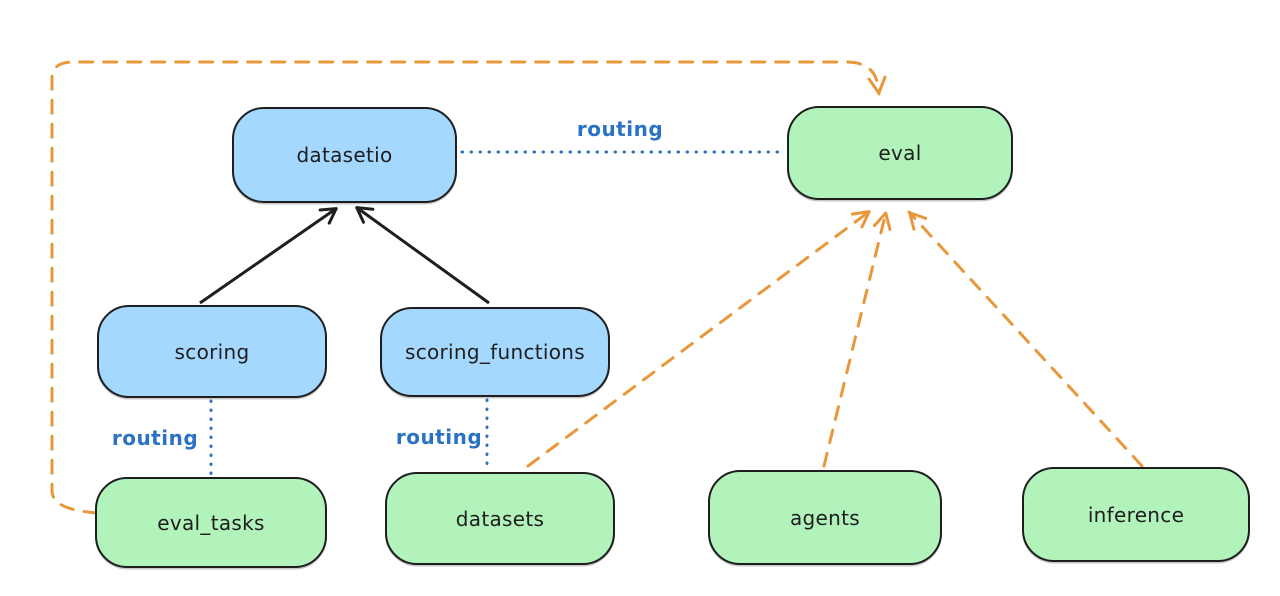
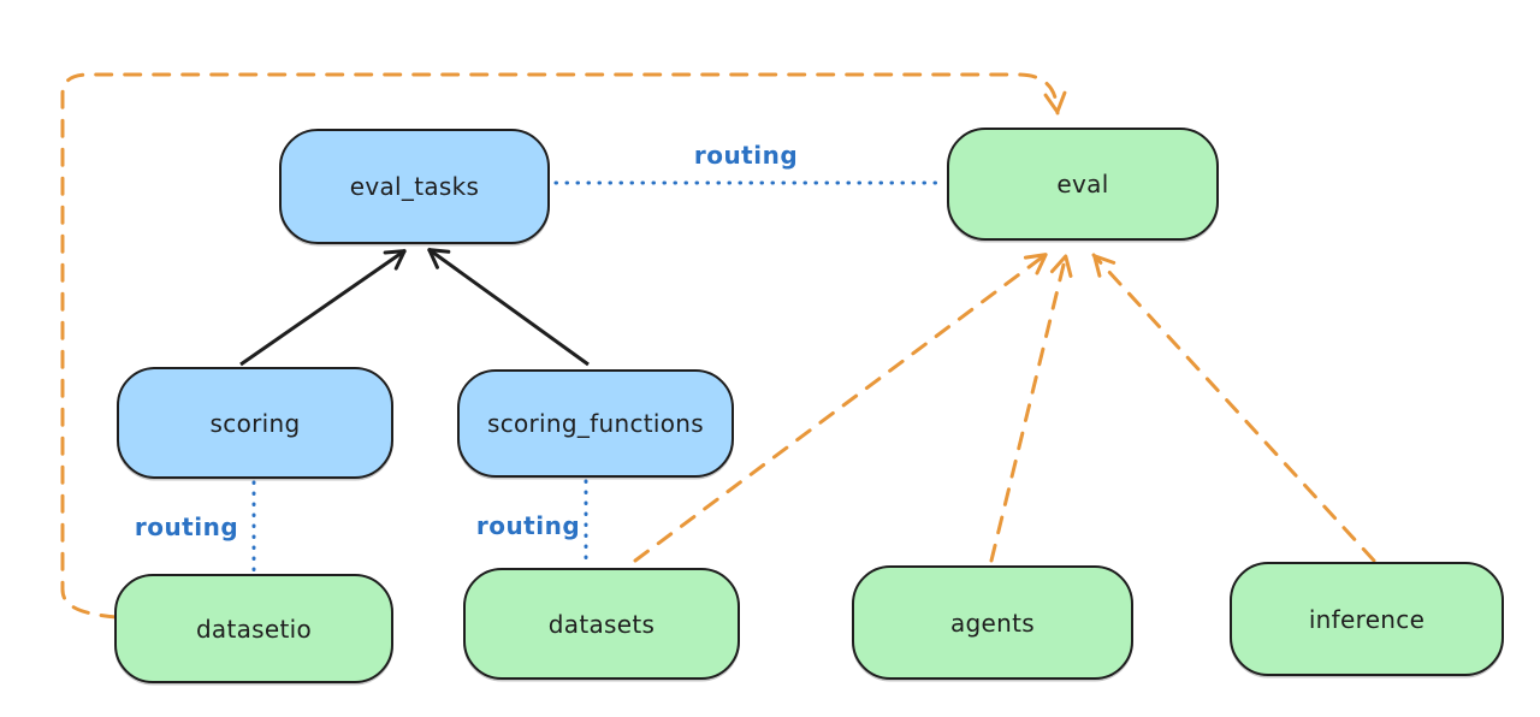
- datasetio
+ eval_tasks
  eval
  scoring
  scoring_functions
- eval_tasks
+ datasetio
  datasets
  agents
  inference
  routing
  routing
  routing
